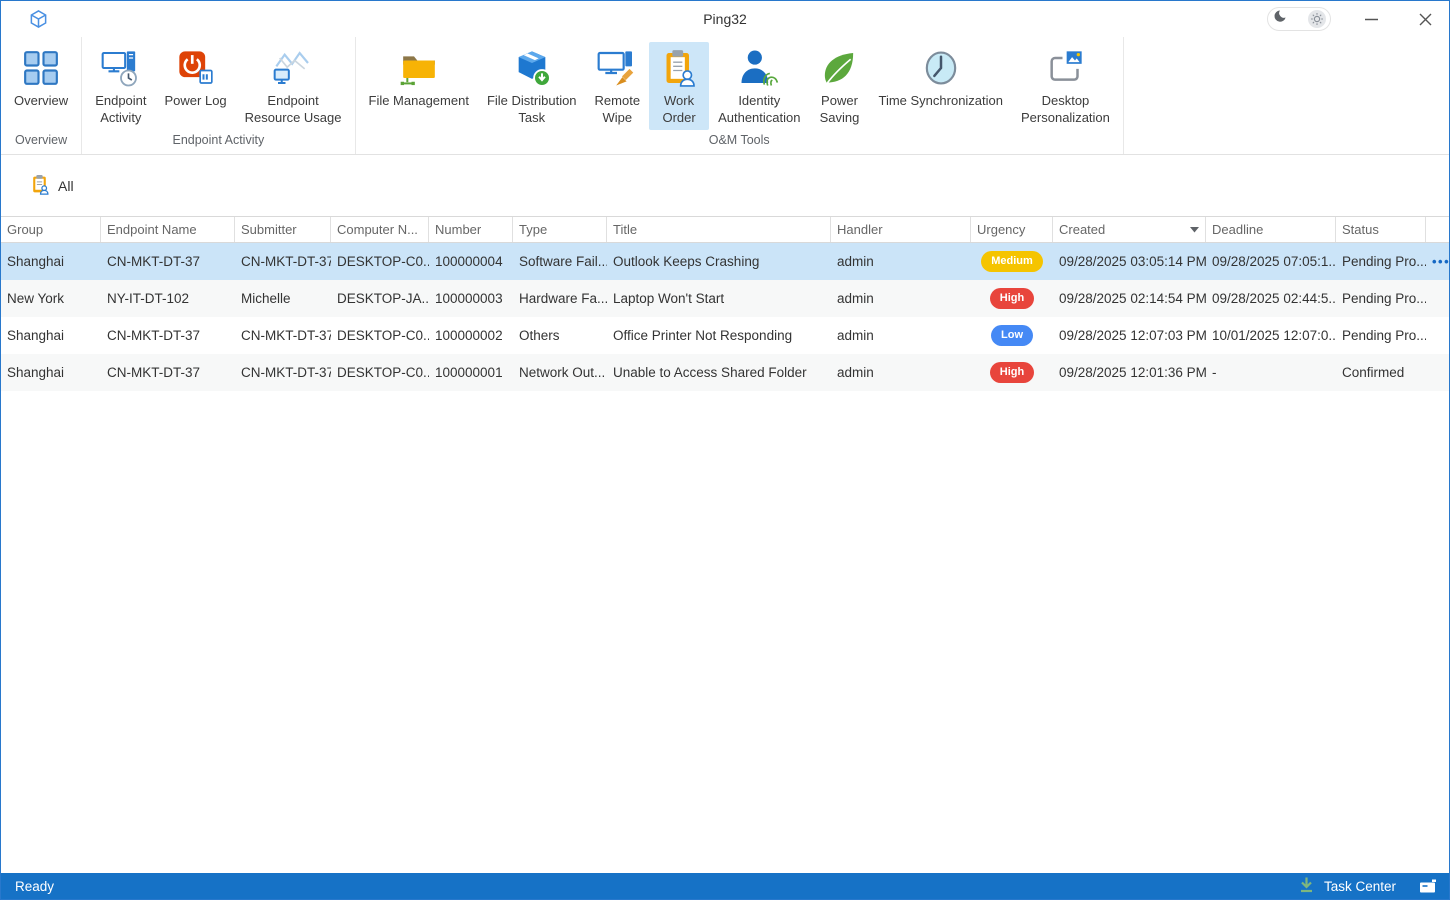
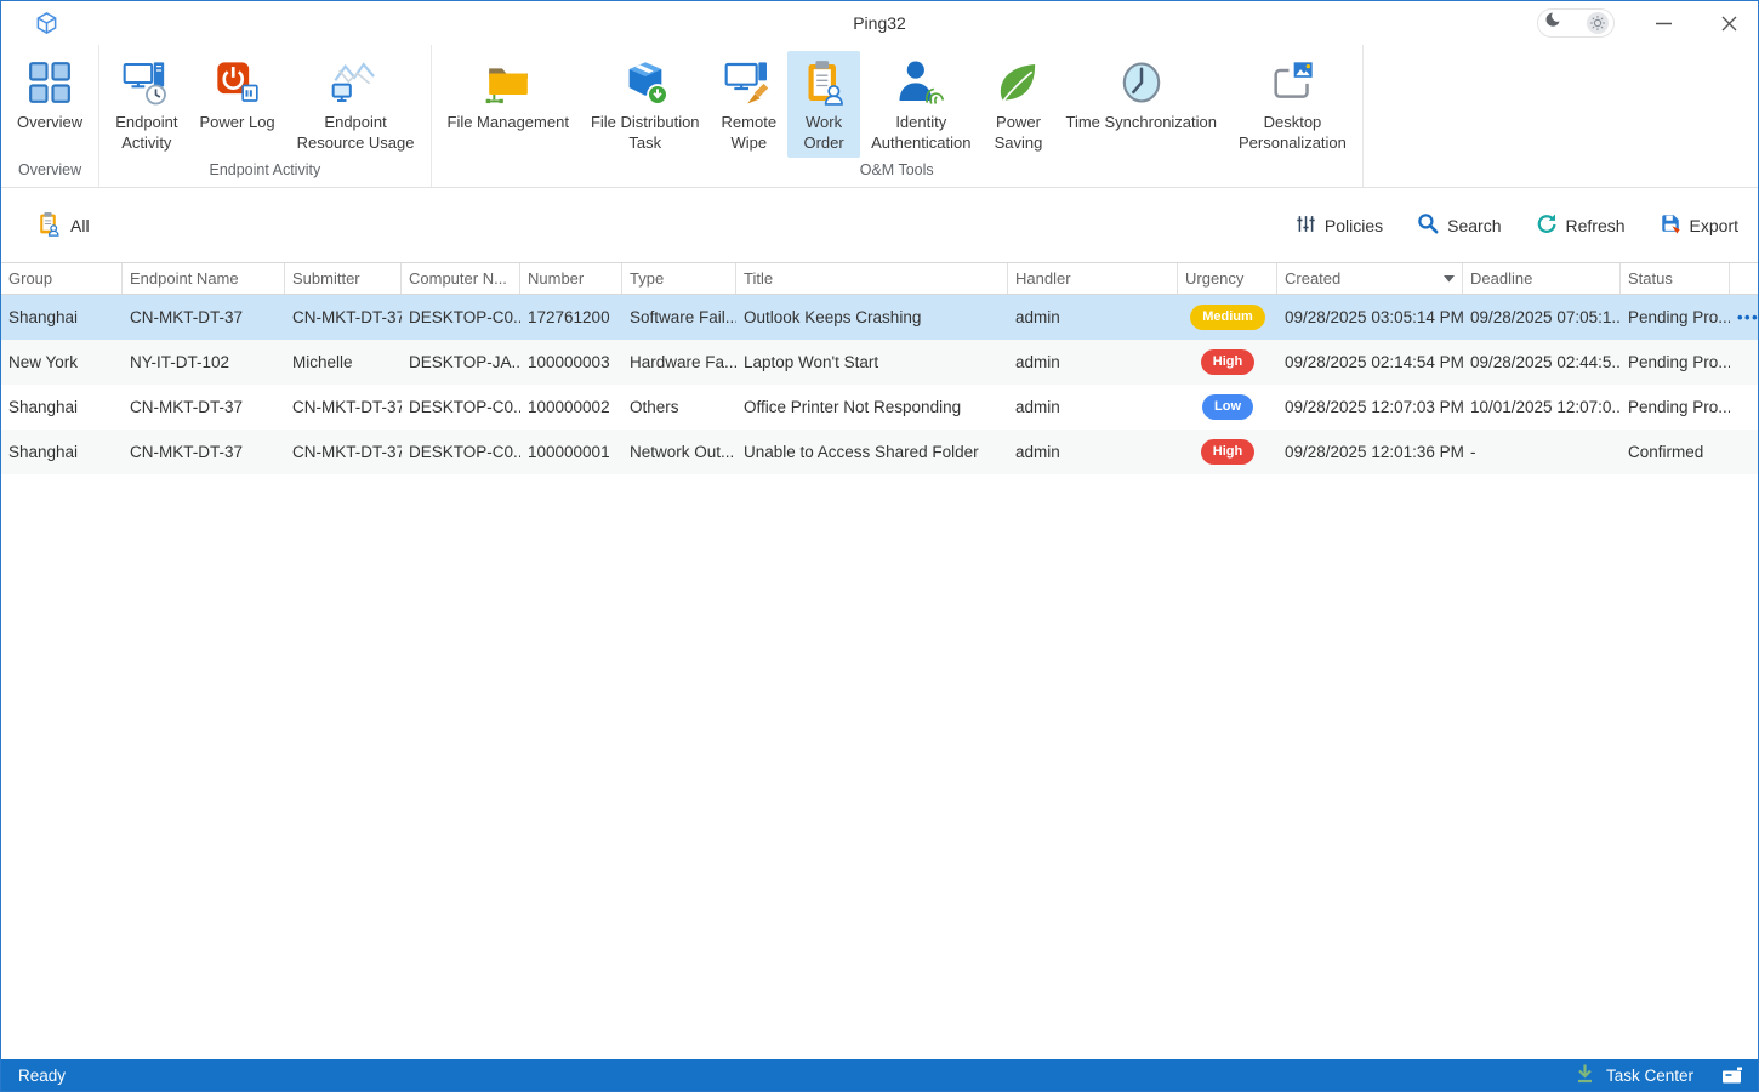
  Ping32
  Overview
  Overview
  Endpoint
  Activity
  Power Log
  Endpoint
  Resource Usage
  Endpoint Activity
  File Management
  File Distribution
  Task
  Remote
  Wipe
  Work
  Order
  Identity
  Authentication
  Power
  Saving
  Time Synchronization
  Desktop
  Personalization
  O&M Tools
  All
+ Policies
+ Search
+ Refresh
+ Export
  Group
  Endpoint Name
  Submitter
  Computer N...
  Number
  Type
  Title
  Handler
  Urgency
  Created
  Deadline
  Status
  Shanghai
  CN-MKT-DT-37
  CN-MKT-DT-37
  DESKTOP-C0..
- 100000004
+ 172761200
  Software Fail..
  Outlook Keeps Crashing
  admin
  Medium
  09/28/2025 03:05:14 PM
  09/28/2025 07:05:1..
  Pending Pro...
  •••
  New York
  NY-IT-DT-102
  Michelle
  DESKTOP-JA..
  100000003
  Hardware Fa...
  Laptop Won't Start
  admin
  High
  09/28/2025 02:14:54 PM
  09/28/2025 02:44:5..
  Pending Pro...
  Shanghai
  CN-MKT-DT-37
  CN-MKT-DT-37
  DESKTOP-C0..
  100000002
  Others
  Office Printer Not Responding
  admin
  Low
  09/28/2025 12:07:03 PM
  10/01/2025 12:07:0..
  Pending Pro...
  Shanghai
  CN-MKT-DT-37
  CN-MKT-DT-37
  DESKTOP-C0..
  100000001
  Network Out...
  Unable to Access Shared Folder
  admin
  High
  09/28/2025 12:01:36 PM
  -
  Confirmed
  Ready
  Task Center
